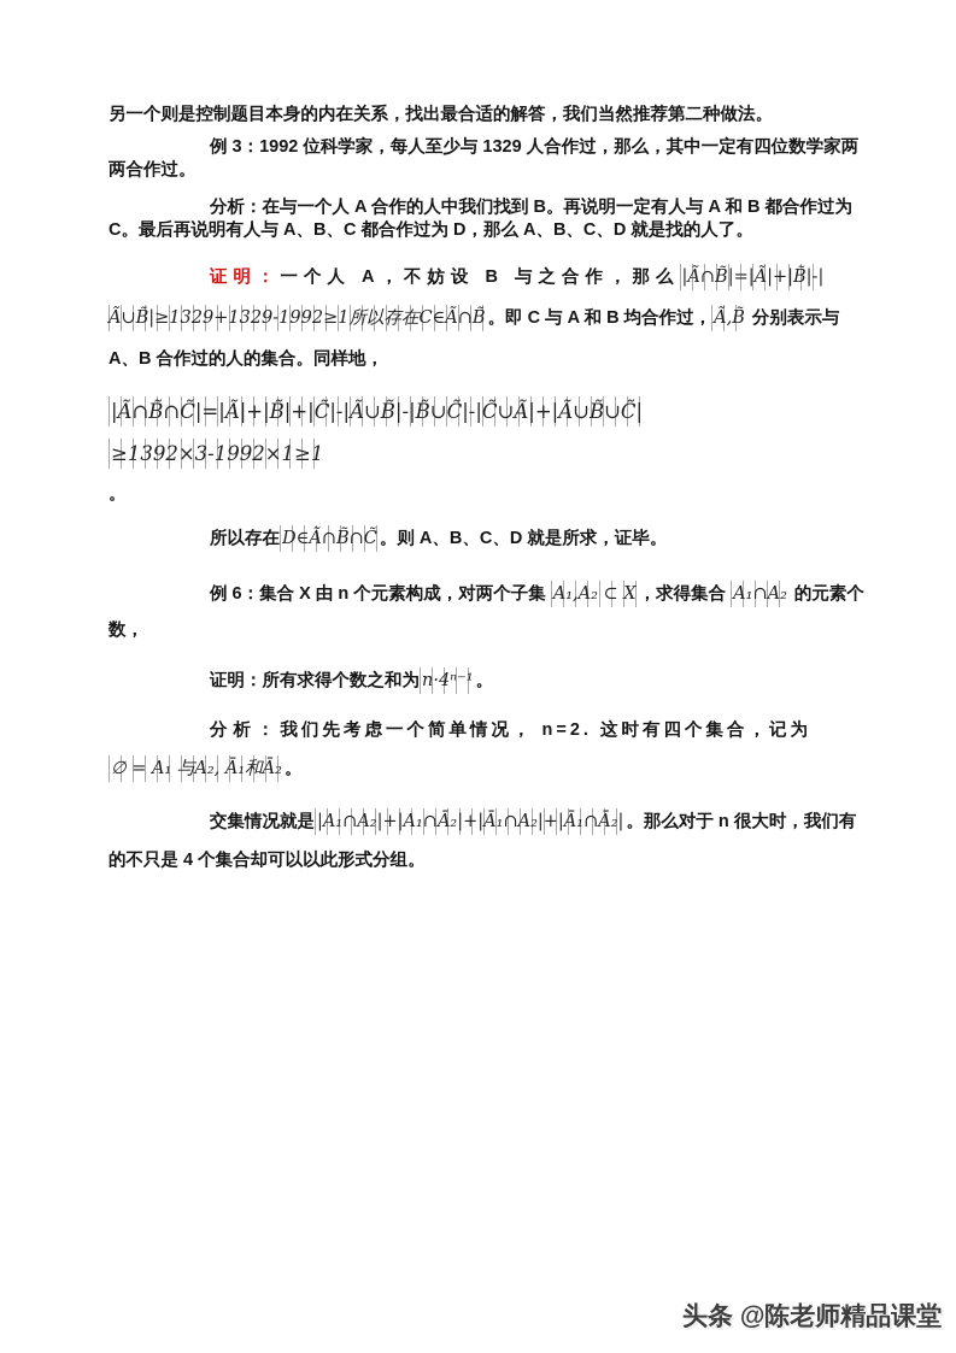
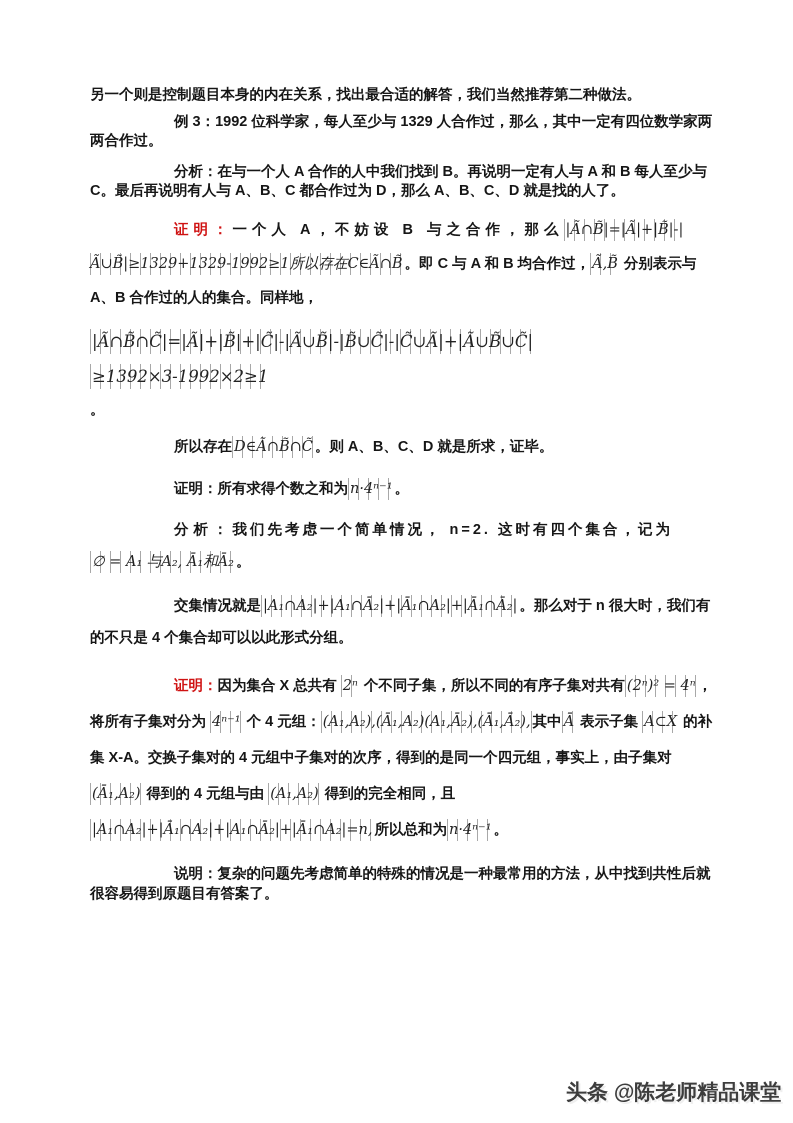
  另一个则是控制题目本身的内在关系，找出最合适的解答，我们当然推荐第二种做法。
  例 3：1992 位科学家，每人至少与 1329 人合作过，那么，其中一定有四位数学家两两合作过。
- 分析：在与一个人 A 合作的人中我们找到 B。再说明一定有人与 A 和 B 都合作过为 C。最后再说明有人与 A、B、C 都合作过为 D，那么 A、B、C、D 就是找的人了。
+ 分析：在与一个人 A 合作的人中我们找到 B。再说明一定有人与 A 和 B 每人至少与 C。最后再说明有人与 A、B、C 都合作过为 D，那么 A、B、C、D 就是找的人了。
  证明：一个人 A，不妨设 B 与之合作，那么 |Ã∩B̃|=|Ã|+|B̃|-|Ã∪B̃|≥1329+1329-1992≥1所以存在C∈Ã∩B̃ 。即 C 与 A 和 B 均合作过， Ã,B̃ 分别表示与 A、B 合作过的人的集合。同样地，
  |Ã∩B̃∩C̃|=|Ã|+|B̃|+|C̃|-|Ã∪B̃|-|B̃∪C̃|-|C̃∪Ã|+|Ã∪B̃∪C̃|
- ≥1392×3-1992×1≥1
+ ≥1392×3-1992×2≥1
  。
  所以存在 D∈Ã∩B̃∩C̃ 。则 A、B、C、D 就是所求，证毕。
- 例 6：集合 X 由 n 个元素构成，对两个子集 A₁,A₂ ⊂ X ，求得集合 A₁∩A₂ 的元素个数，
  证明：所有求得个数之和为 n·4ⁿ⁻¹ 。
  分析：我们先考虑一个简单情况， n=2. 这时有四个集合，记为
  ∅ = A₁ 与A₂, Ā₁和Ā₂ 。
  交集情况就是 |A₁∩A₂|+|A₁∩Ā₂|+|Ā₁∩A₂|+|Ā₁∩Ā₂| 。那么对于 n 很大时，我们有的不只是 4 个集合却可以以此形式分组。
+ 证明：因为集合 X 总共有 2ⁿ 个不同子集，所以不同的有序子集对共有 (2ⁿ)² = 4ⁿ ，将所有子集对分为 4ⁿ⁻¹ 个 4 元组： (A₁,A₂),(Ā₁,A₂)(A₁,Ā₂),(Ā₁,Ā₂), 其中 Ā 表示子集 A⊂X 的补集 X-A。交换子集对的 4 元组中子集对的次序，得到的是同一个四元组，事实上，由子集对 (Ā₁,A₂) 得到的 4 元组与由 (A₁,A₂) 得到的完全相同，且
+ |A₁∩A₂|+|Ā₁∩A₂|+|A₁∩Ā₂|+|Ā₁∩A₂|=n, 所以总和为 n·4ⁿ⁻¹ 。
+ 说明：复杂的问题先考虑简单的特殊的情况是一种最常用的方法，从中找到共性后就很容易得到原题目有答案了。
  头条 @陈老师精品课堂
